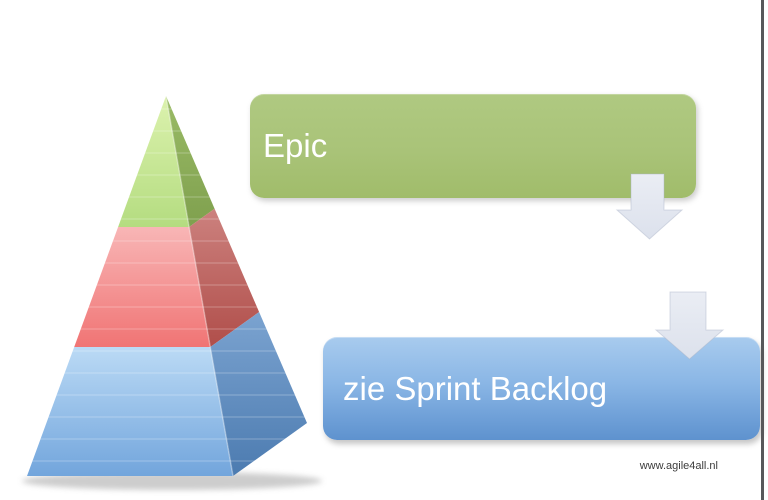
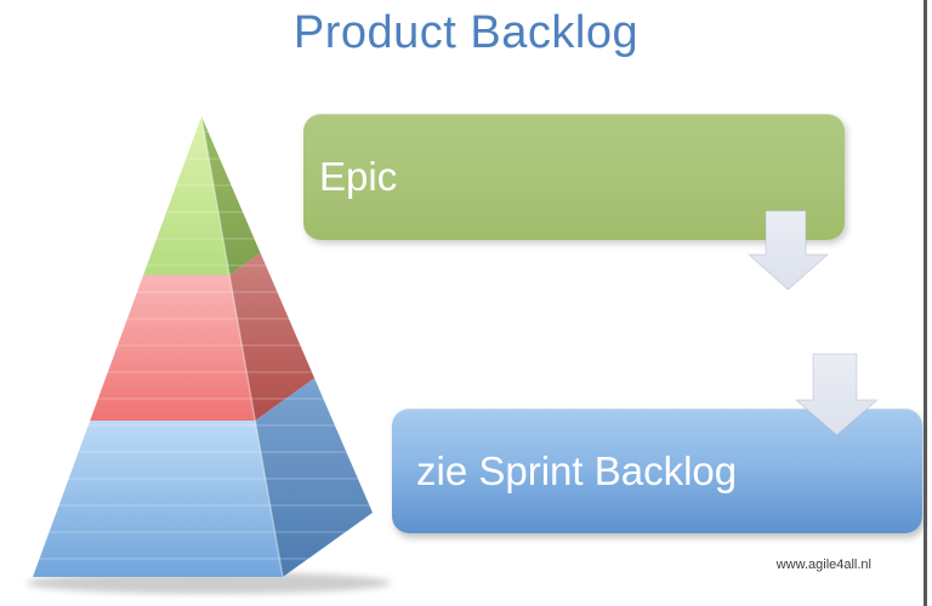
+ Product Backlog
  Epic
  zie Sprint Backlog
  www.agile4all.nl
